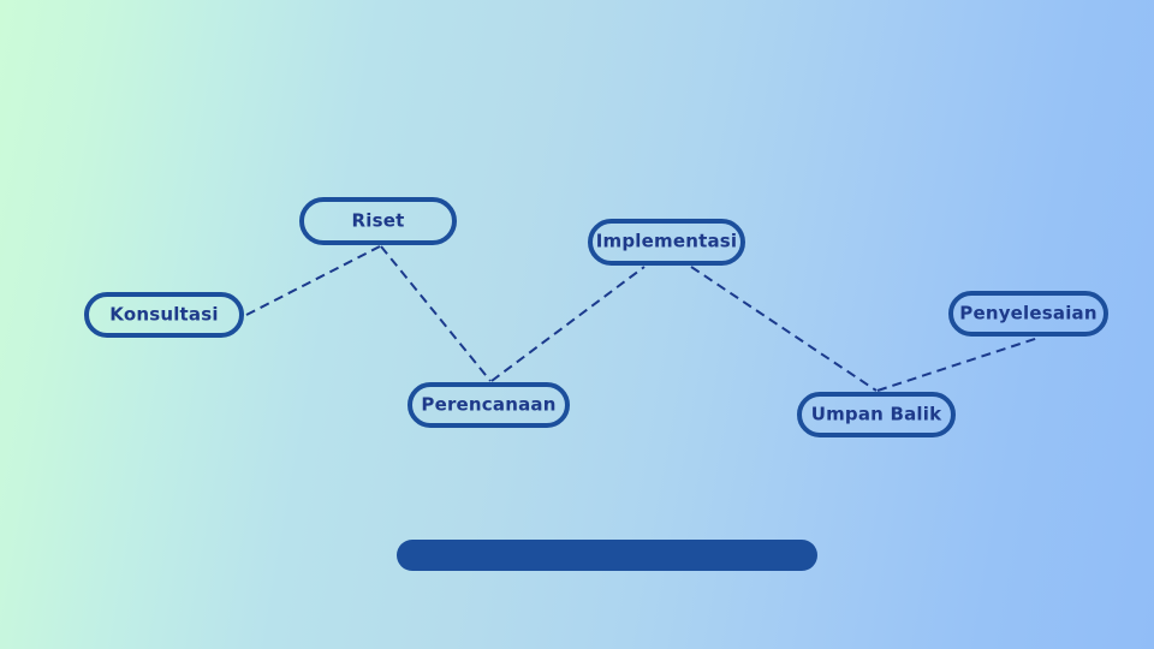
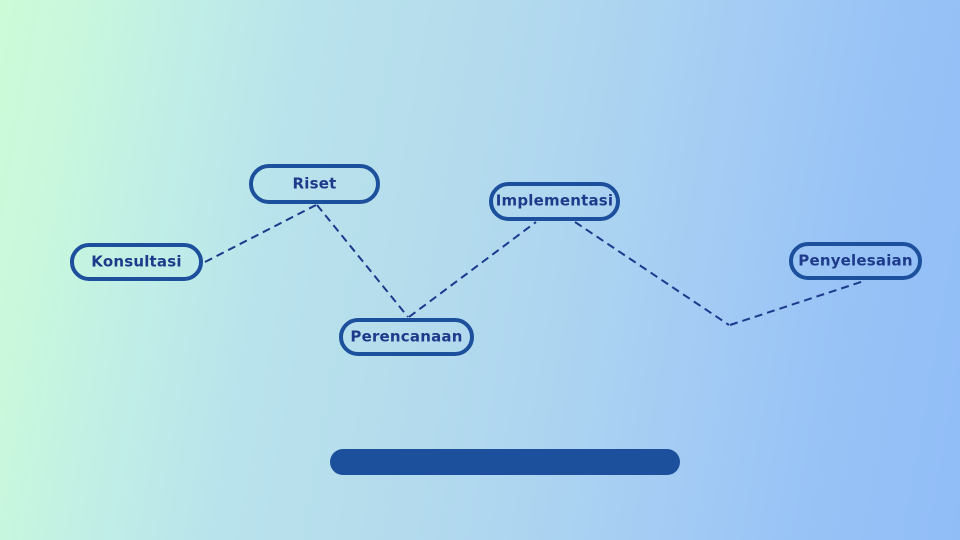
  Konsultasi
  Riset
  Perencanaan
  Implementasi
- Umpan Balik
  Penyelesaian
